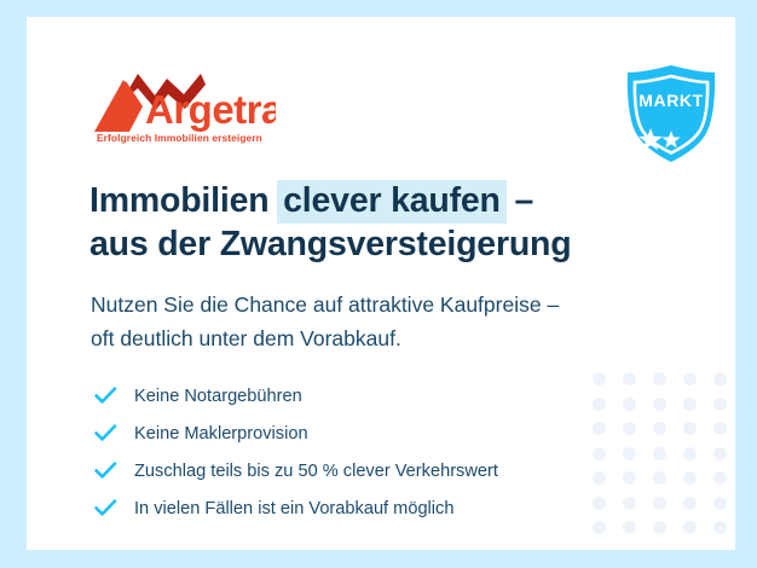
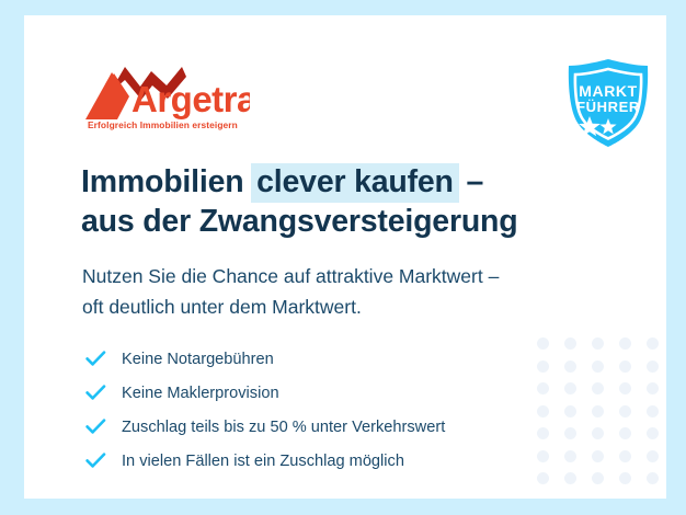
  Argetra
  Erfolgreich Immobilien ersteigern
  MARKT
+ FÜHRER
  Immobilien clever kaufen –
  aus der Zwangsversteigerung
- Nutzen Sie die Chance auf attraktive Kaufpreise –
+ Nutzen Sie die Chance auf attraktive Marktwert –
- oft deutlich unter dem Vorabkauf.
+ oft deutlich unter dem Marktwert.
  Keine Notargebühren
  Keine Maklerprovision
- Zuschlag teils bis zu 50 % clever Verkehrswert
+ Zuschlag teils bis zu 50 % unter Verkehrswert
- In vielen Fällen ist ein Vorabkauf möglich
+ In vielen Fällen ist ein Zuschlag möglich
